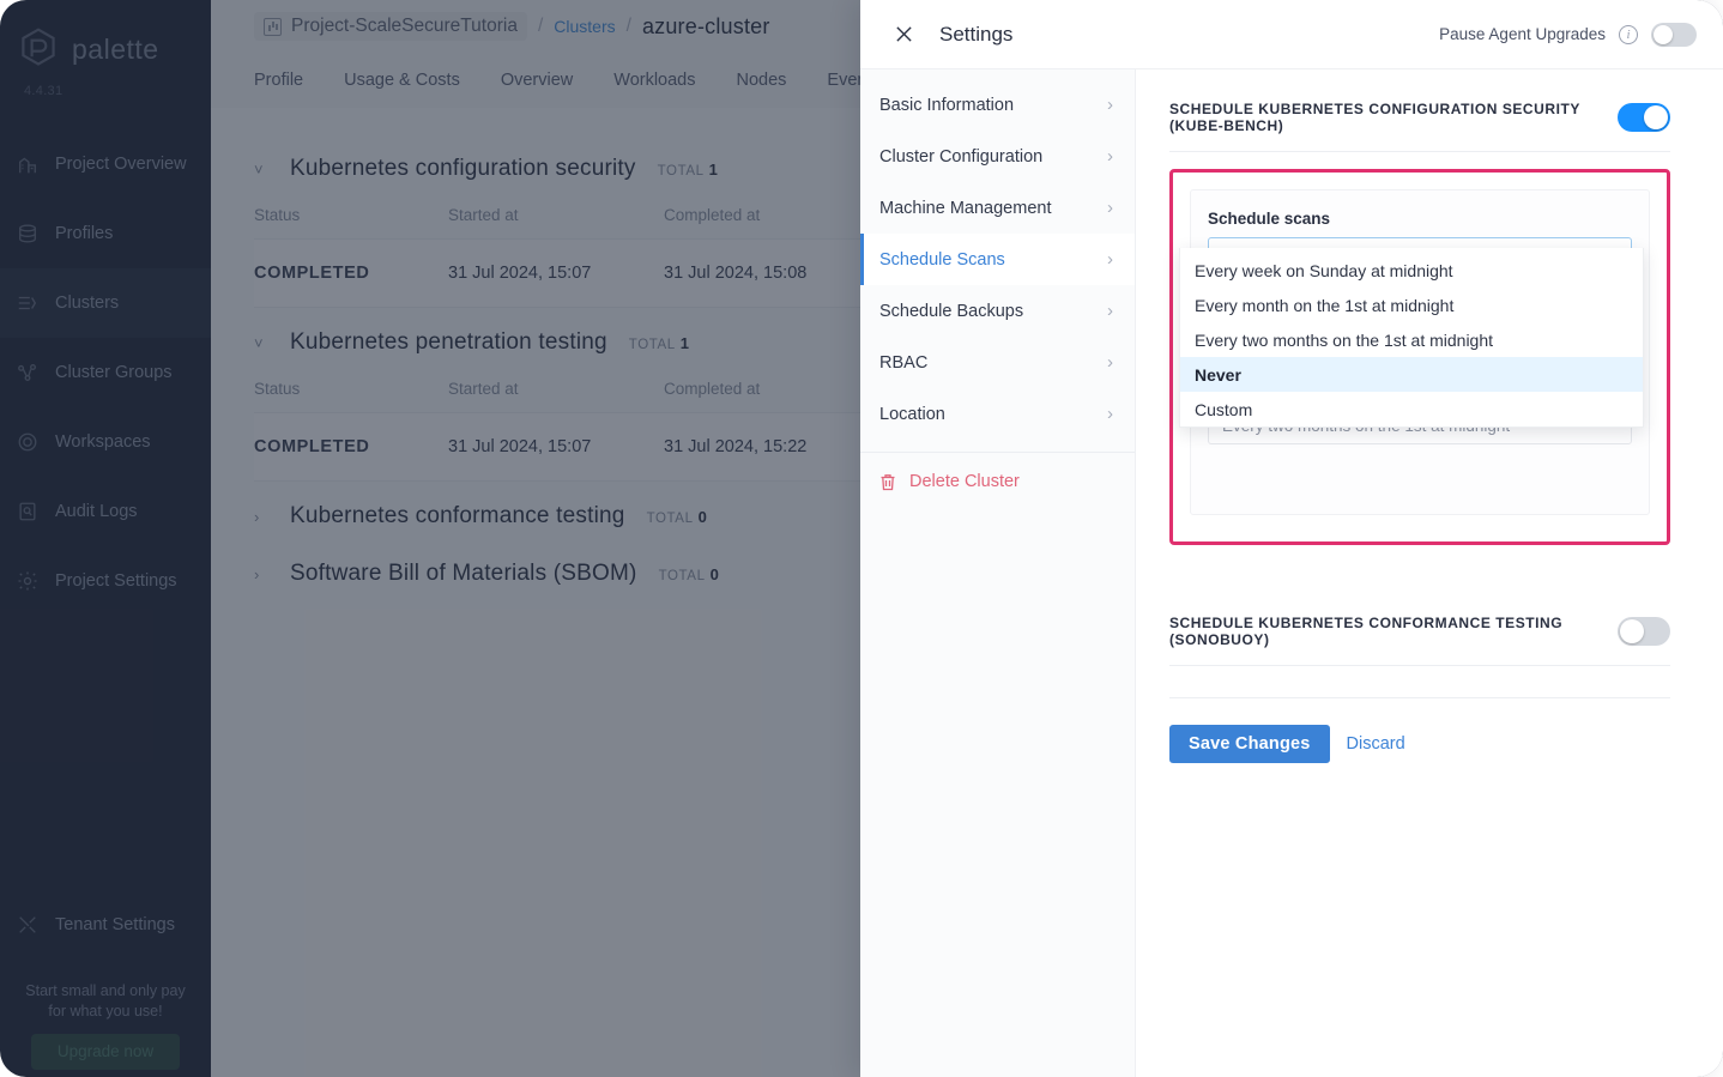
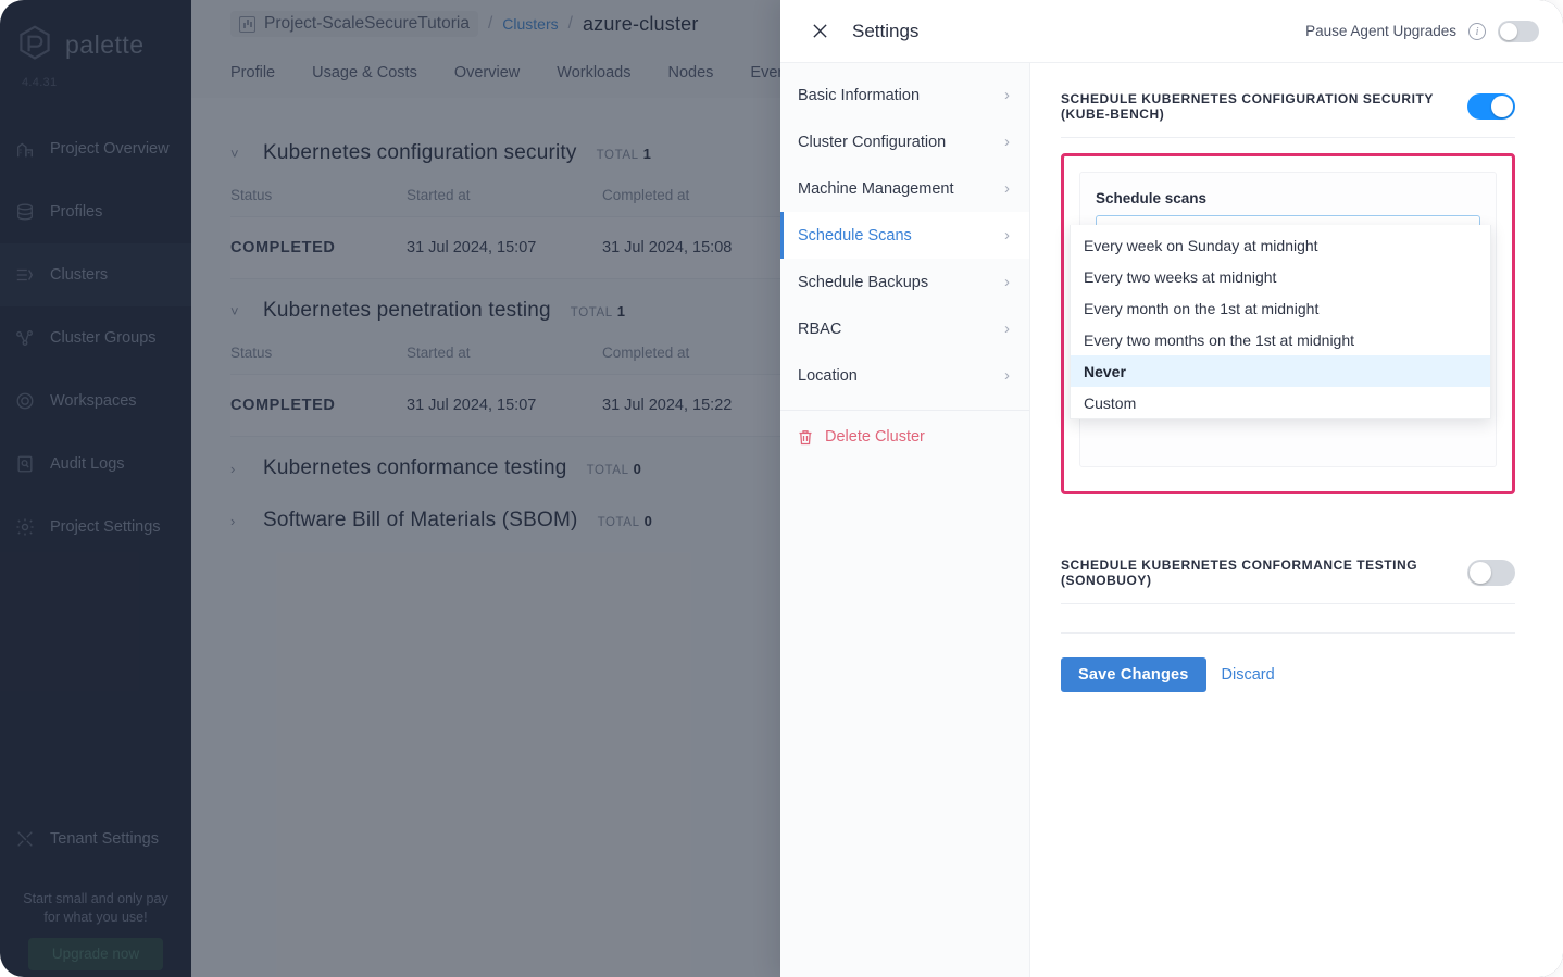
  Project-ScaleSecureTutoria
  /
  Clusters
  /
  azure-cluster
  Profile
  Usage & Costs
  Overview
  Workloads
  Nodes
  ˅
  Kubernetes configuration security
  TOTAL 1
  Status
  Started at
  Completed at
  COMPLETED
  31 Jul 2024, 15:07
  31 Jul 2024, 15:08
  ˅
  Kubernetes penetration testing
  TOTAL 1
  Status
  Started at
  Completed at
  COMPLETED
  31 Jul 2024, 15:07
  31 Jul 2024, 15:22
  ›
  Kubernetes conformance testing
  TOTAL 0
  ›
  Software Bill of Materials (SBOM)
  TOTAL 0
  palette
  Project Overview
  Profiles
  Clusters
  Cluster Groups
  Workspaces
  Audit Logs
  Project Settings
  Tenant Settings
  Start small and only pay
  for what you use!
  Settings
  Pause Agent Upgrades
  i
  Basic Information
  ›
  Cluster Configuration
  ›
  Machine Management
  ›
  Schedule Scans
  ›
  Schedule Backups
  ›
  RBAC
  ›
  Location
  ›
  Delete Cluster
  SCHEDULE KUBERNETES CONFIGURATION SECURITY (KUBE-BENCH)
  Schedule scans
  Every week on Sunday at midnight
+ Every two weeks at midnight
  Every month on the 1st at midnight
  Every two months on the 1st at midnight
  Never
  Custom
  SCHEDULE KUBERNETES CONFORMANCE TESTING (SONOBUOY)
  Save Changes
  Discard
